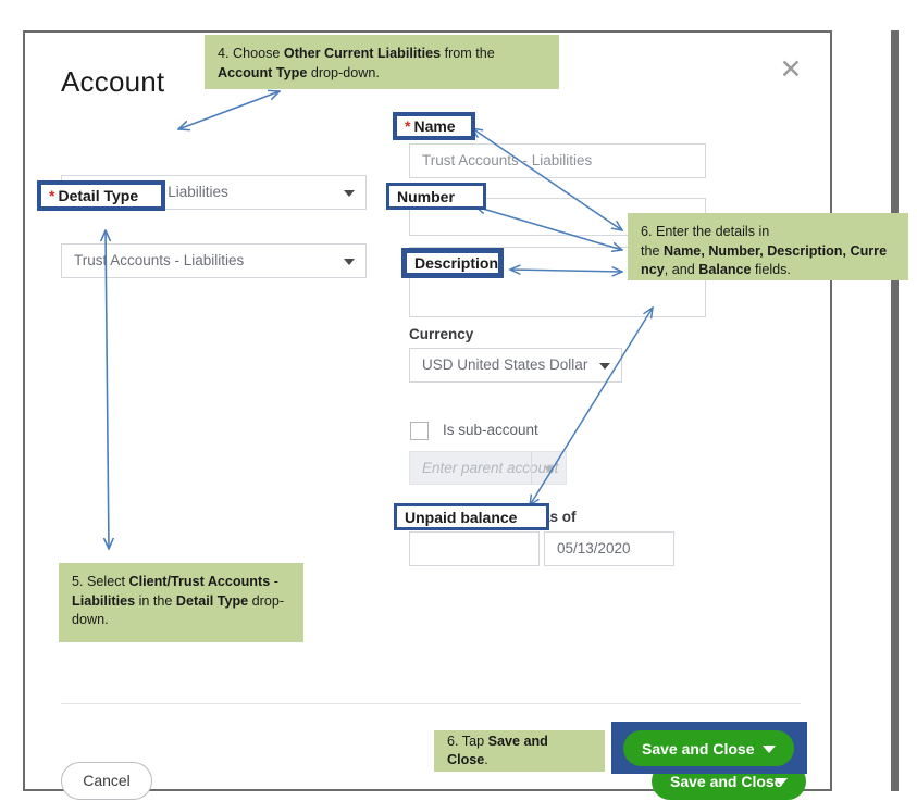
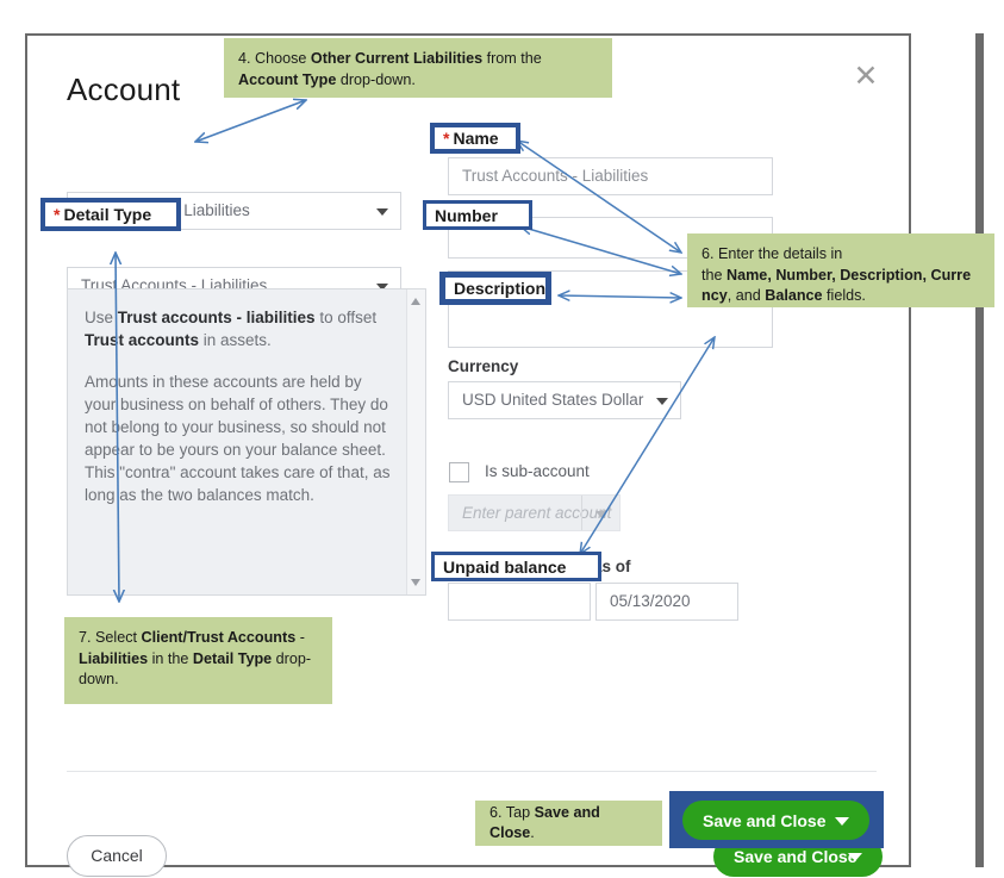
  Account
  ✕
  Trust Accounts - Liabilities
+ Use Trust accounts - liabilities to offset Trust accounts in assets.
+ Amounts in these accounts are held by your business on behalf of others. They do not belong to your business, so should not appear to be yours on your balance sheet. This "contra" account takes care of that, as long as the two balances match.
  Trust Accounts - Liabilities
  Currency
  USD United States Dollar
  Is sub-account
  Enter parent account
  s of
  05/13/2020
  Cancel
  Save and Close
  *
  Detail Type
  *
  Name
  Number
  Description
  Unpaid balance
  Save and Close
  4. Choose Other Current Liabilities from the Account Type drop-down.
  6. Enter the details in
  the Name, Number, Description, Curre
  ncy, and Balance fields.
- 5. Select Client/Trust Accounts - Liabilities in the Detail Type drop-down.
+ 7. Select Client/Trust Accounts - Liabilities in the Detail Type drop-down.
  6. Tap Save and Close.
